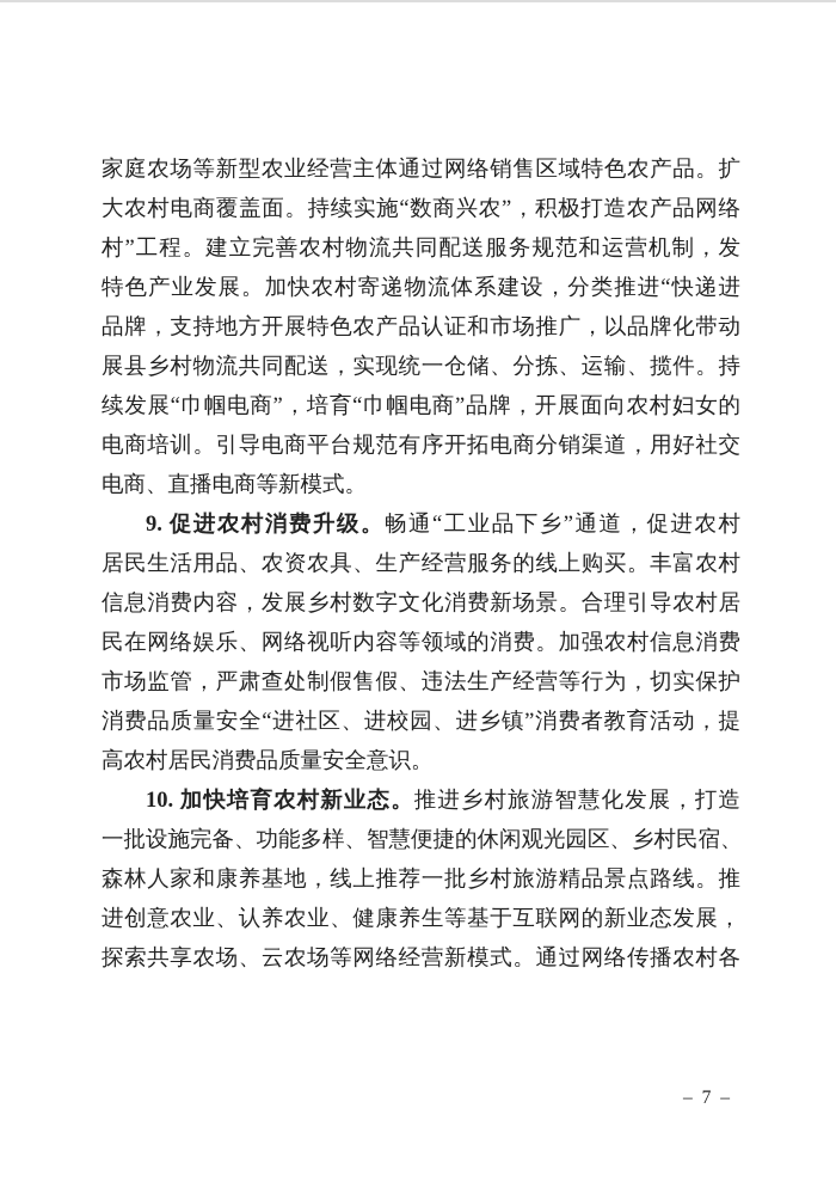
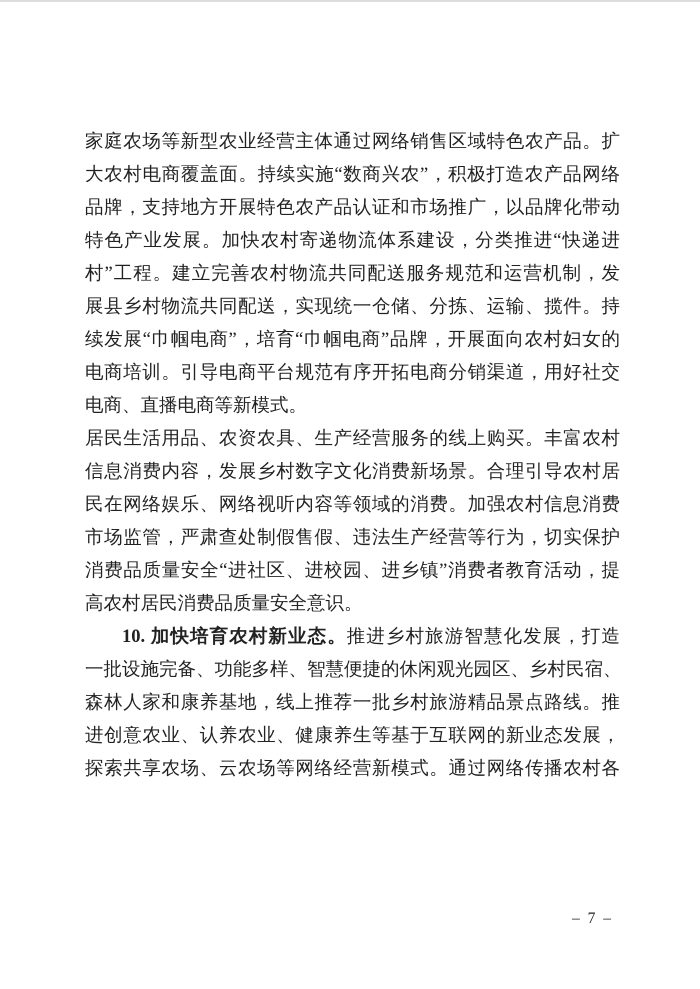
  家庭农场等新型农业经营主体通过网络销售区域特色农产品。扩
  大农村电商覆盖面。持续实施“数商兴农”，积极打造农产品网络
- 村”工程。建立完善农村物流共同配送服务规范和运营机制，发
+ 品牌，支持地方开展特色农产品认证和市场推广，以品牌化带动
  特色产业发展。加快农村寄递物流体系建设，分类推进“快递进
- 品牌，支持地方开展特色农产品认证和市场推广，以品牌化带动
+ 村”工程。建立完善农村物流共同配送服务规范和运营机制，发
  展县乡村物流共同配送，实现统一仓储、分拣、运输、揽件。持
  续发展“巾帼电商”，培育“巾帼电商”品牌，开展面向农村妇女的
  电商培训。引导电商平台规范有序开拓电商分销渠道，用好社交
  电商、直播电商等新模式。
- 9. 促进农村消费升级。畅通“工业品下乡”通道，促进农村
  居民生活用品、农资农具、生产经营服务的线上购买。丰富农村
  信息消费内容，发展乡村数字文化消费新场景。合理引导农村居
  民在网络娱乐、网络视听内容等领域的消费。加强农村信息消费
  市场监管，严肃查处制假售假、违法生产经营等行为，切实保护
  消费品质量安全“进社区、进校园、进乡镇”消费者教育活动，提
  高农村居民消费品质量安全意识。
  10. 加快培育农村新业态。推进乡村旅游智慧化发展，打造
  一批设施完备、功能多样、智慧便捷的休闲观光园区、乡村民宿、
  森林人家和康养基地，线上推荐一批乡村旅游精品景点路线。推
  进创意农业、认养农业、健康养生等基于互联网的新业态发展，
  探索共享农场、云农场等网络经营新模式。通过网络传播农村各
  – 7 –
